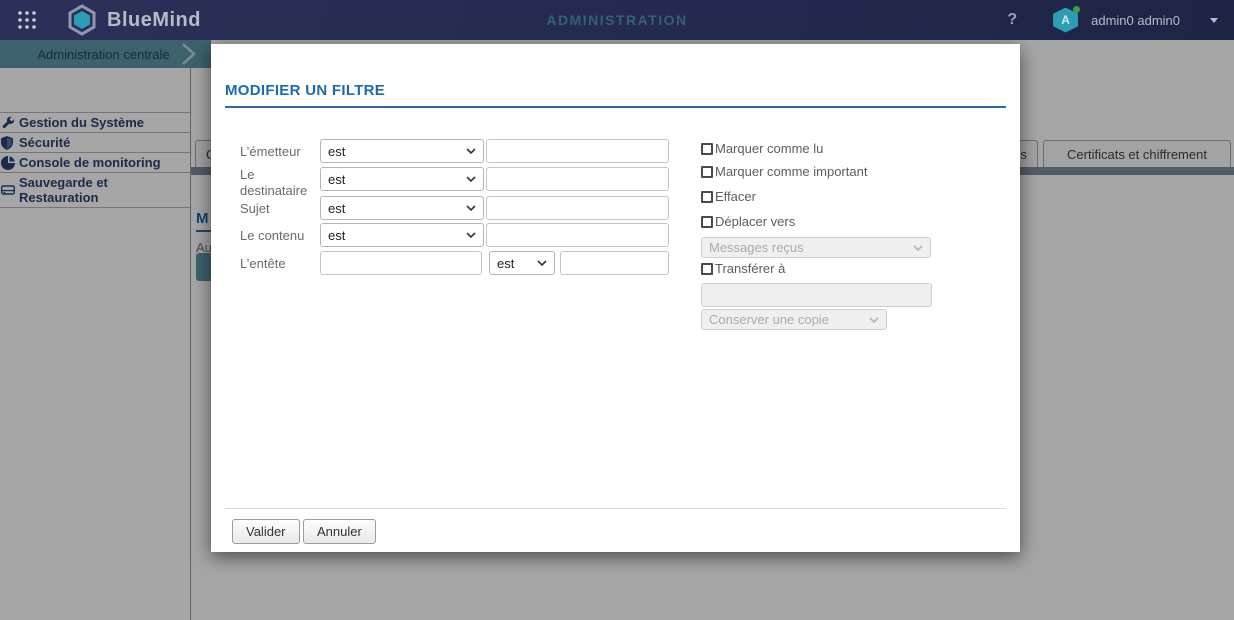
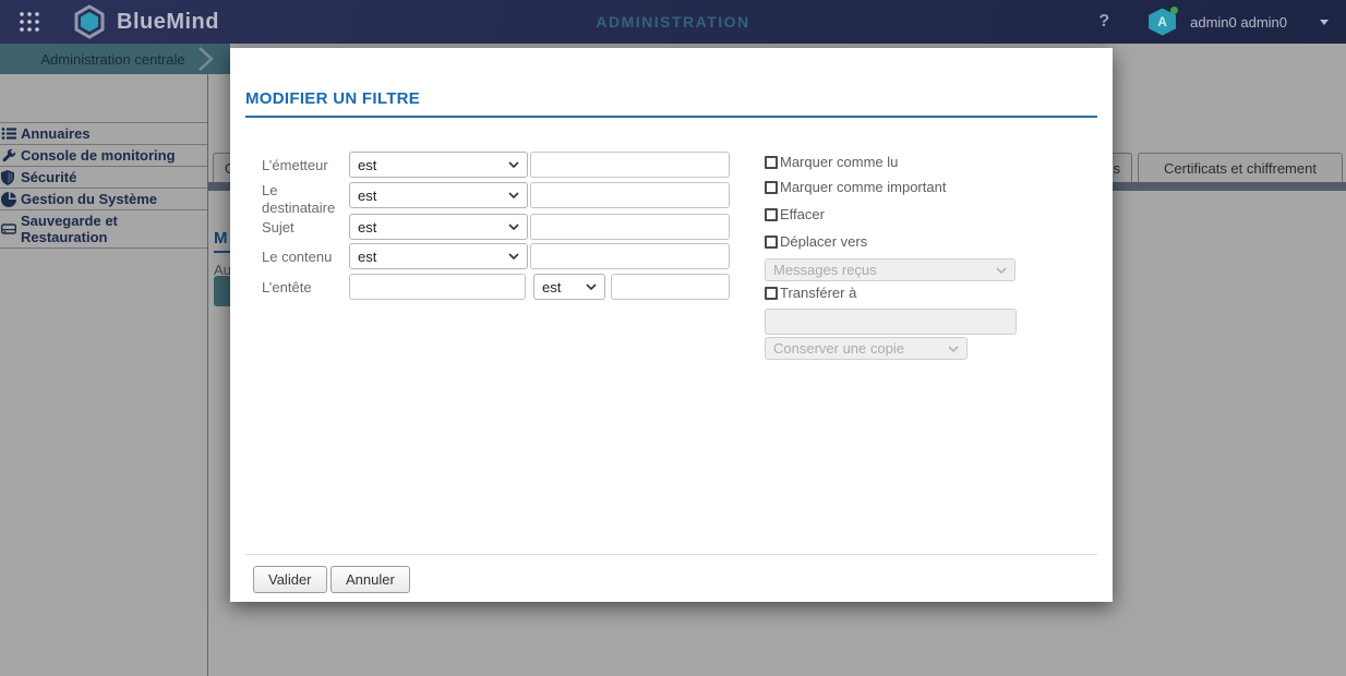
  BlueMind
  ADMINISTRATION
  ?
  A
  admin0 admin0
  Administration centrale
+ Annuaires
- Gestion du Système
+ Console de monitoring
  Sécurité
- Console de monitoring
+ Gestion du Système
  Sauvegarde et Restauration
  Certificats et chiffrement
  M
  Au
  MODIFIER UN FILTRE
  L’émetteur
  est
  Le destinataire
  est
  Sujet
  est
  Le contenu
  est
  L’entête
  est
  Marquer comme lu
  Marquer comme important
  Effacer
  Déplacer vers
  Messages reçus
  Transférer à
  Conserver une copie
  Valider
  Annuler
